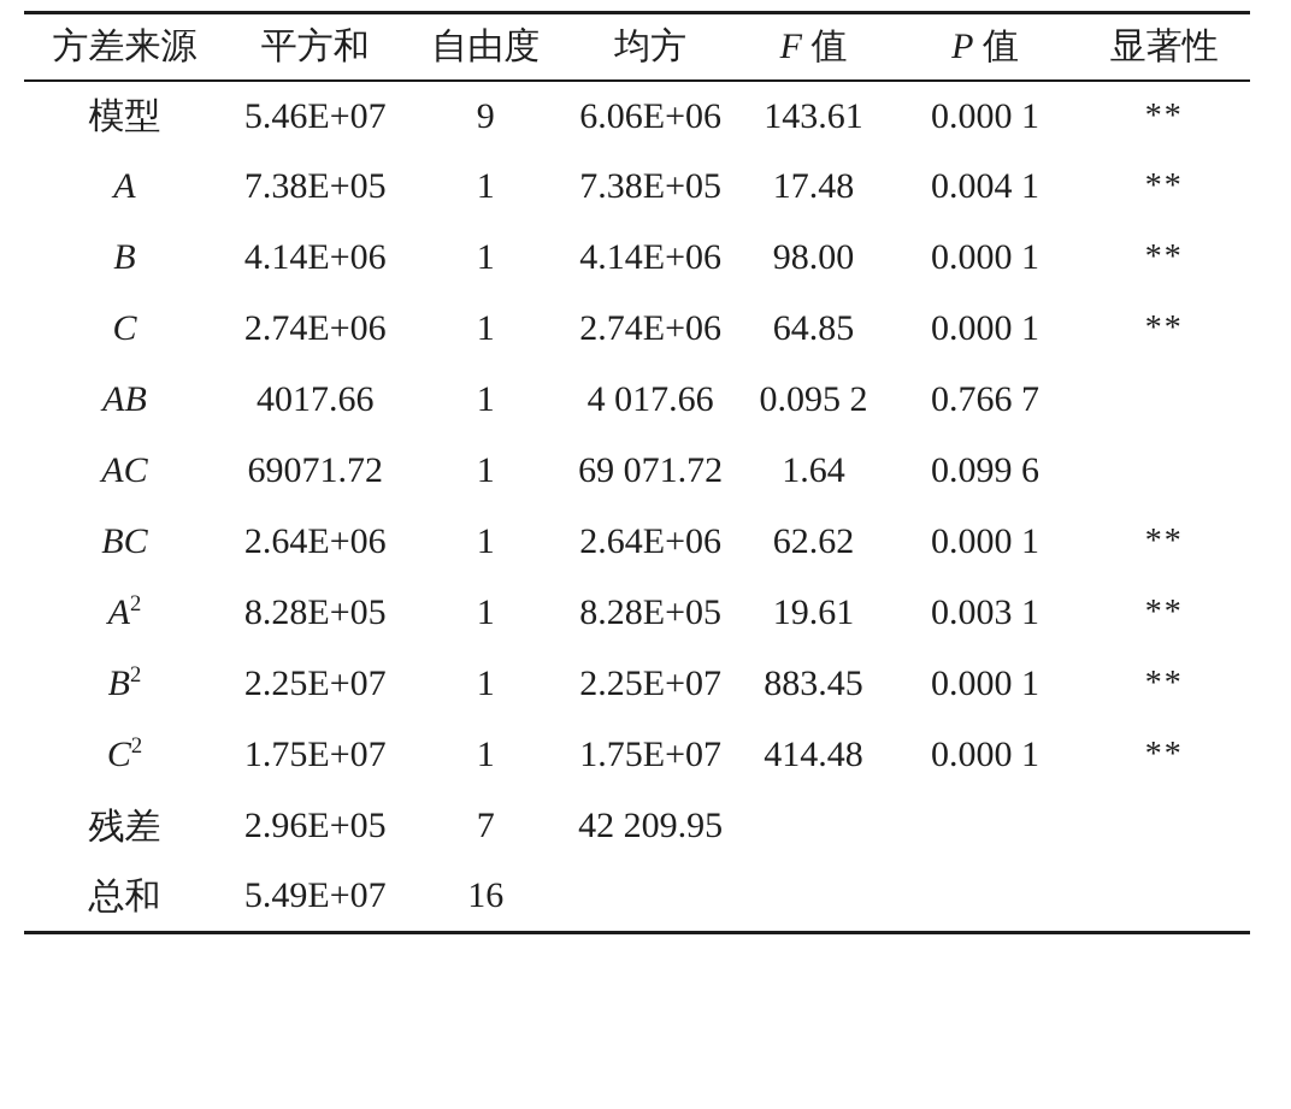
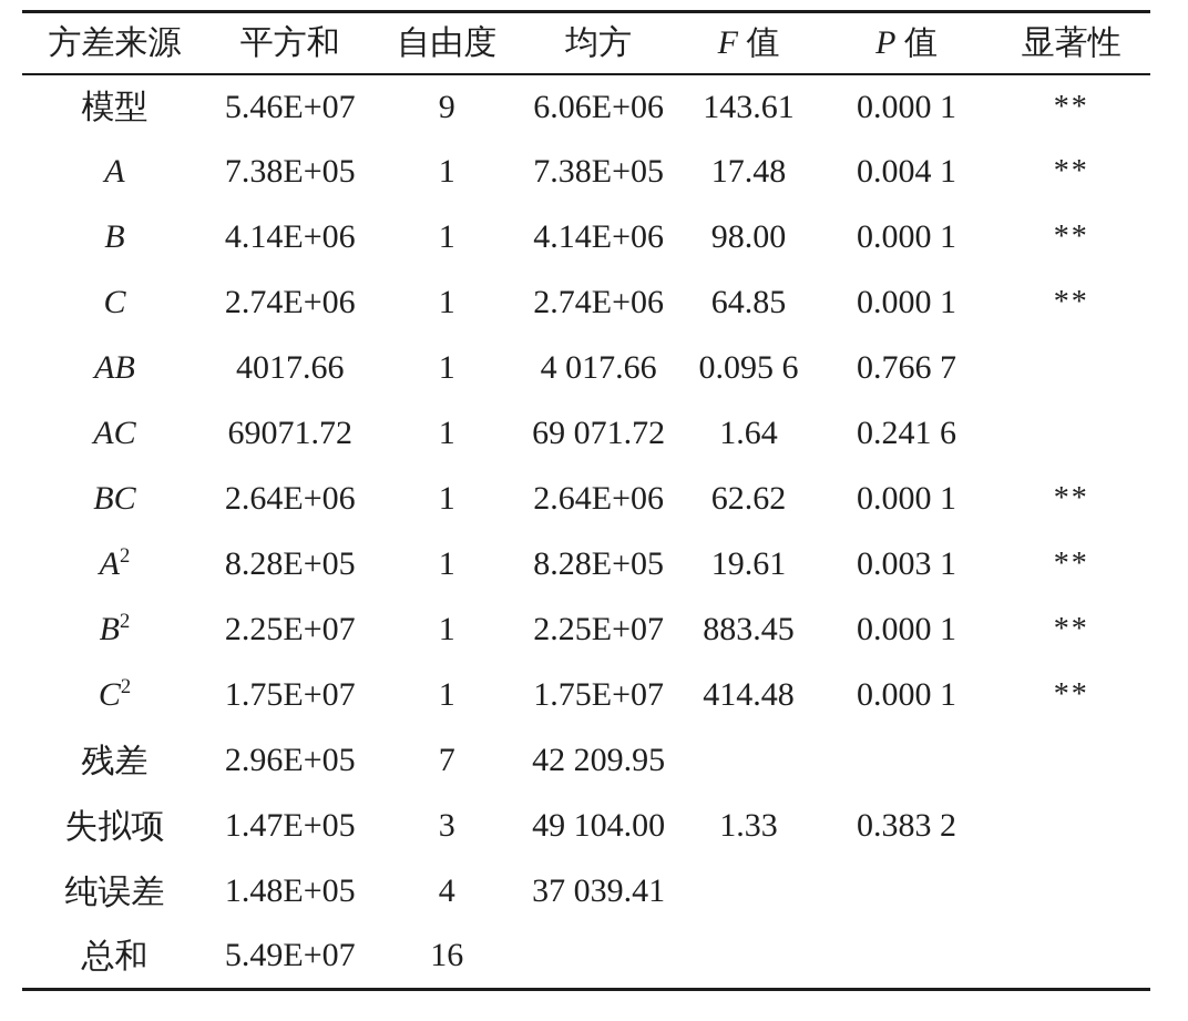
  方差来源	平方和	自由度	均方	F 值	P 值	显著性
  模型	5.46E+07	9	6.06E+06	143.61	0.000 1	**
  A	7.38E+05	1	7.38E+05	17.48	0.004 1	**
  B	4.14E+06	1	4.14E+06	98.00	0.000 1	**
  C	2.74E+06	1	2.74E+06	64.85	0.000 1	**
- AB	4017.66	1	4 017.66	0.095 2	0.766 7
+ AB	4017.66	1	4 017.66	0.095 6	0.766 7
- AC	69071.72	1	69 071.72	1.64	0.099 6
+ AC	69071.72	1	69 071.72	1.64	0.241 6
  BC	2.64E+06	1	2.64E+06	62.62	0.000 1	**
  A2	8.28E+05	1	8.28E+05	19.61	0.003 1	**
  B2	2.25E+07	1	2.25E+07	883.45	0.000 1	**
  C2	1.75E+07	1	1.75E+07	414.48	0.000 1	**
  残差	2.96E+05	7	42 209.95
+ 失拟项	1.47E+05	3	49 104.00	1.33	0.383 2
+ 纯误差	1.48E+05	4	37 039.41
  总和	5.49E+07	16
